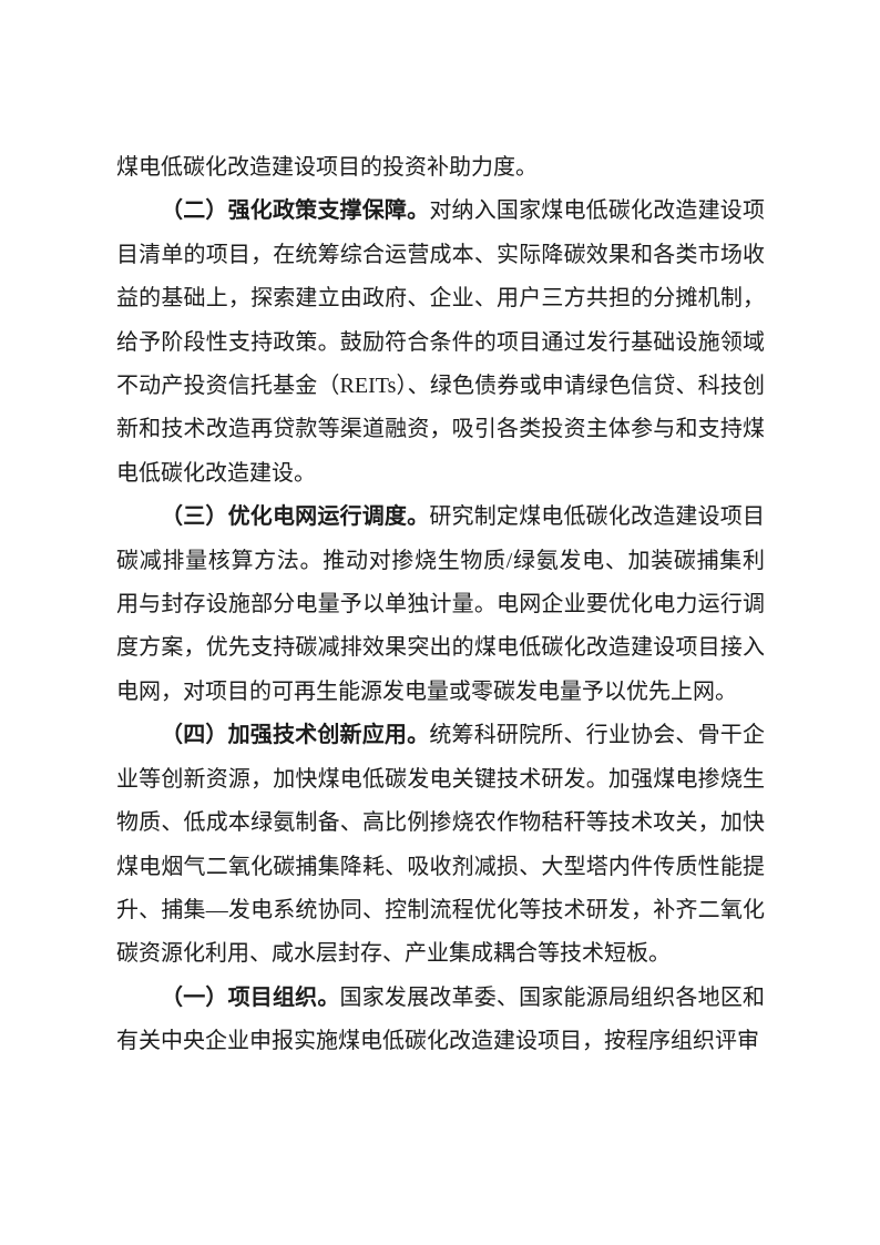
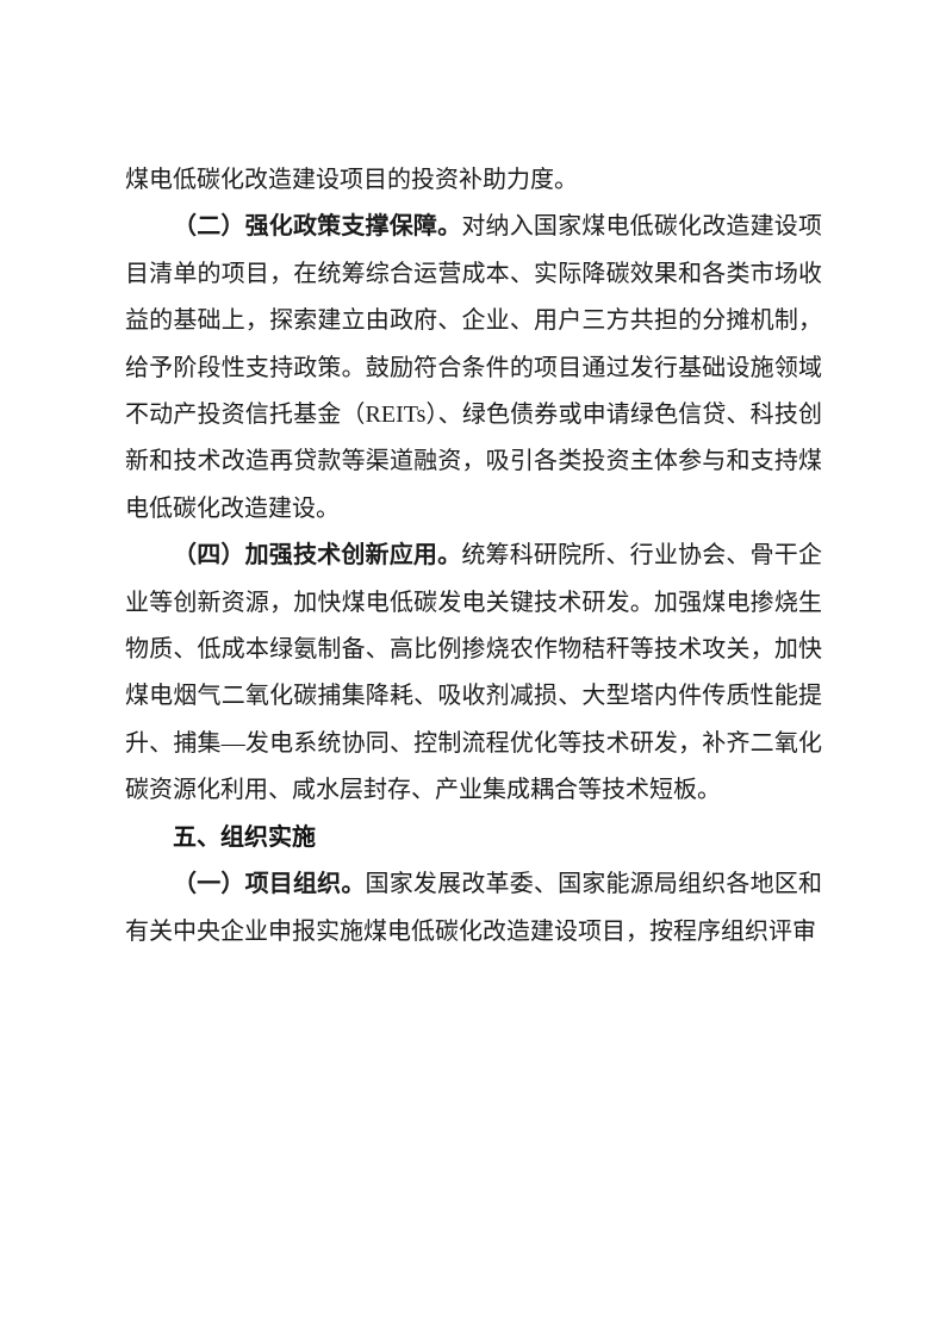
  煤电低碳化改造建设项目的投资补助力度。
  （二）强化政策支撑保障。对纳入国家煤电低碳化改造建设项目清单的项目，在统筹综合运营成本、实际降碳效果和各类市场收益的基础上，探索建立由政府、企业、用户三方共担的分摊机制，给予阶段性支持政策。鼓励符合条件的项目通过发行基础设施领域不动产投资信托基金（REITs）、绿色债券或申请绿色信贷、科技创新和技术改造再贷款等渠道融资，吸引各类投资主体参与和支持煤电低碳化改造建设。
- （三）优化电网运行调度。研究制定煤电低碳化改造建设项目碳减排量核算方法。推动对掺烧生物质/绿氨发电、加装碳捕集利用与封存设施部分电量予以单独计量。电网企业要优化电力运行调度方案，优先支持碳减排效果突出的煤电低碳化改造建设项目接入电网，对项目的可再生能源发电量或零碳发电量予以优先上网。
  （四）加强技术创新应用。统筹科研院所、行业协会、骨干企业等创新资源，加快煤电低碳发电关键技术研发。加强煤电掺烧生物质、低成本绿氨制备、高比例掺烧农作物秸秆等技术攻关，加快煤电烟气二氧化碳捕集降耗、吸收剂减损、大型塔内件传质性能提升、捕集—发电系统协同、控制流程优化等技术研发，补齐二氧化碳资源化利用、咸水层封存、产业集成耦合等技术短板。
+ 五、组织实施
  （一）项目组织。国家发展改革委、国家能源局组织各地区和有关中央企业申报实施煤电低碳化改造建设项目，按程序组织评审
